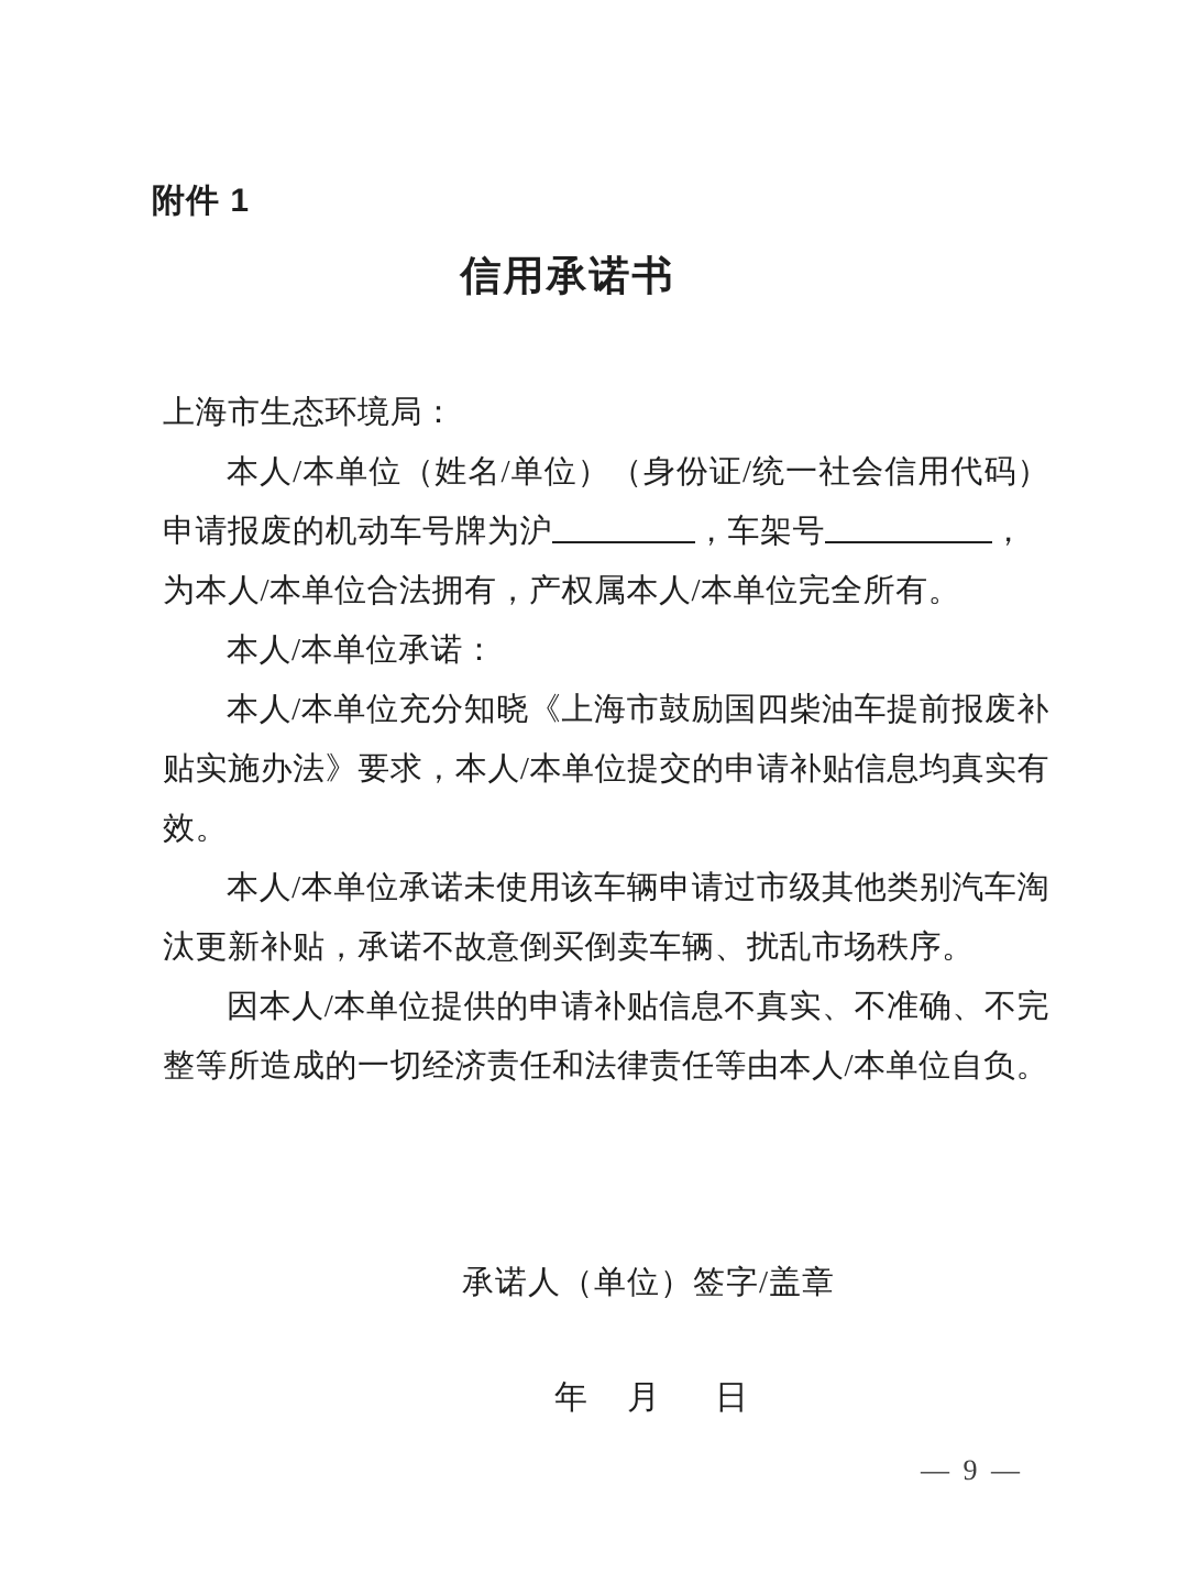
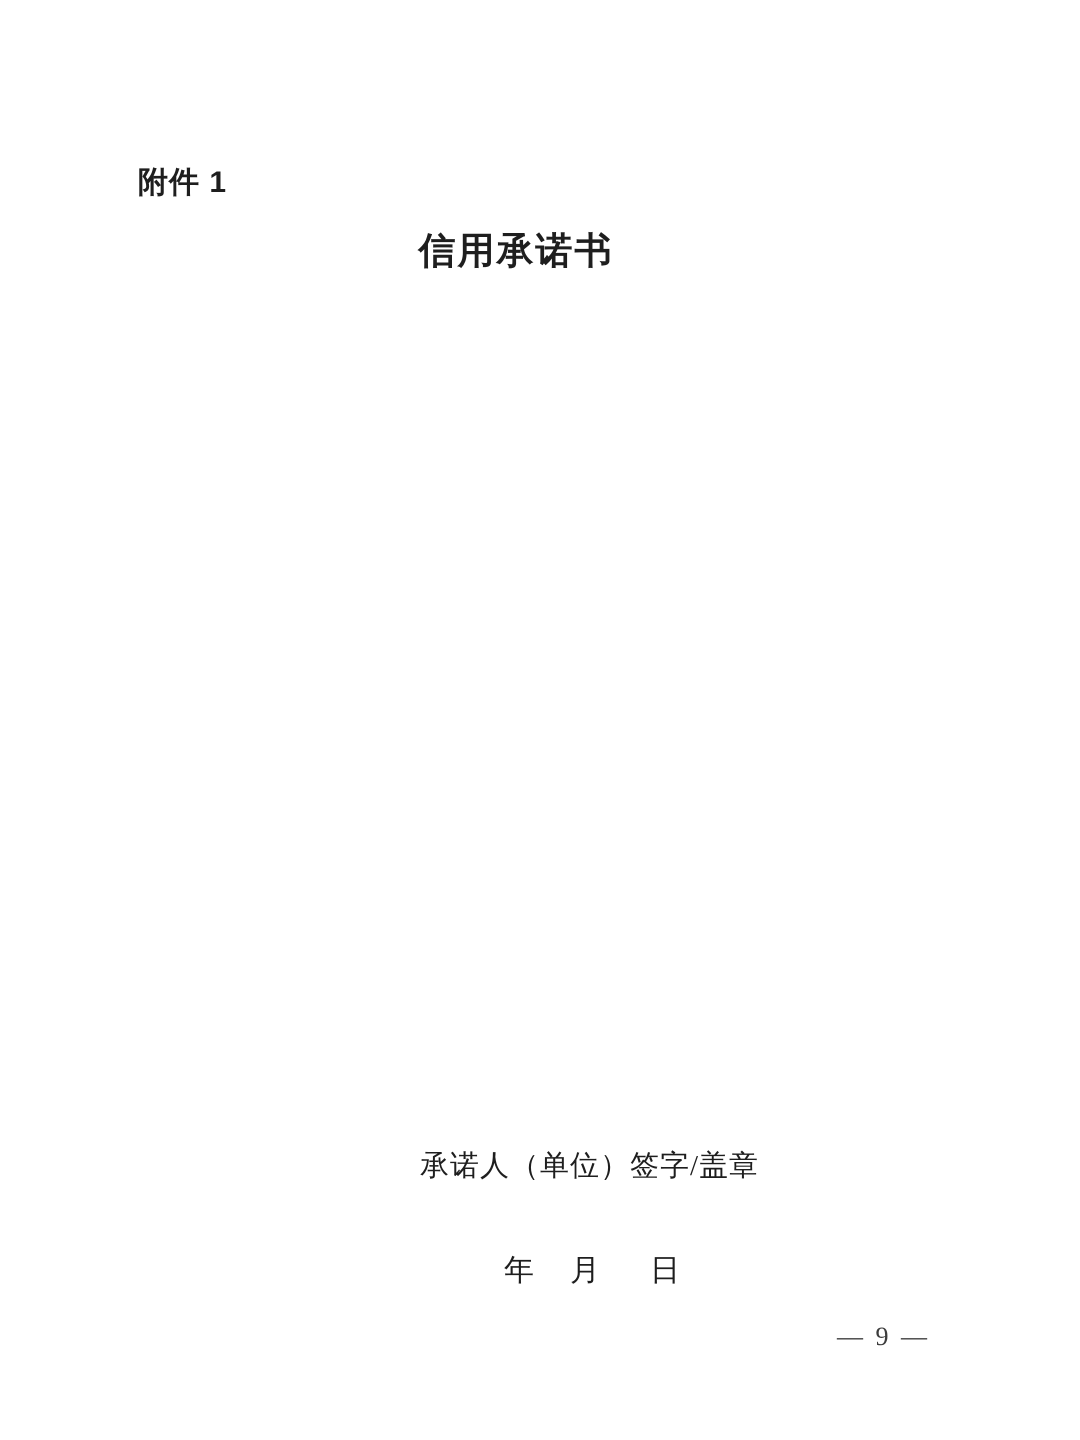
  附件 1
  信用承诺书
- 上海市生态环境局：
- 本人/本单位（姓名/单位）（身份证/统一社会信用代码）
- 申请报废的机动车号牌为沪 ，车架号 ，
- 为本人/本单位合法拥有，产权属本人/本单位完全所有。
- 本人/本单位承诺：
- 本人/本单位充分知晓《上海市鼓励国四柴油车提前报废补
- 贴实施办法》要求，本人/本单位提交的申请补贴信息均真实有
- 效。
- 本人/本单位承诺未使用该车辆申请过市级其他类别汽车淘
- 汰更新补贴，承诺不故意倒买倒卖车辆、扰乱市场秩序。
- 因本人/本单位提供的申请补贴信息不真实、不准确、不完
- 整等所造成的一切经济责任和法律责任等由本人/本单位自负。
  承诺人（单位）签字/盖章
  年 月 日
  — 9 —
